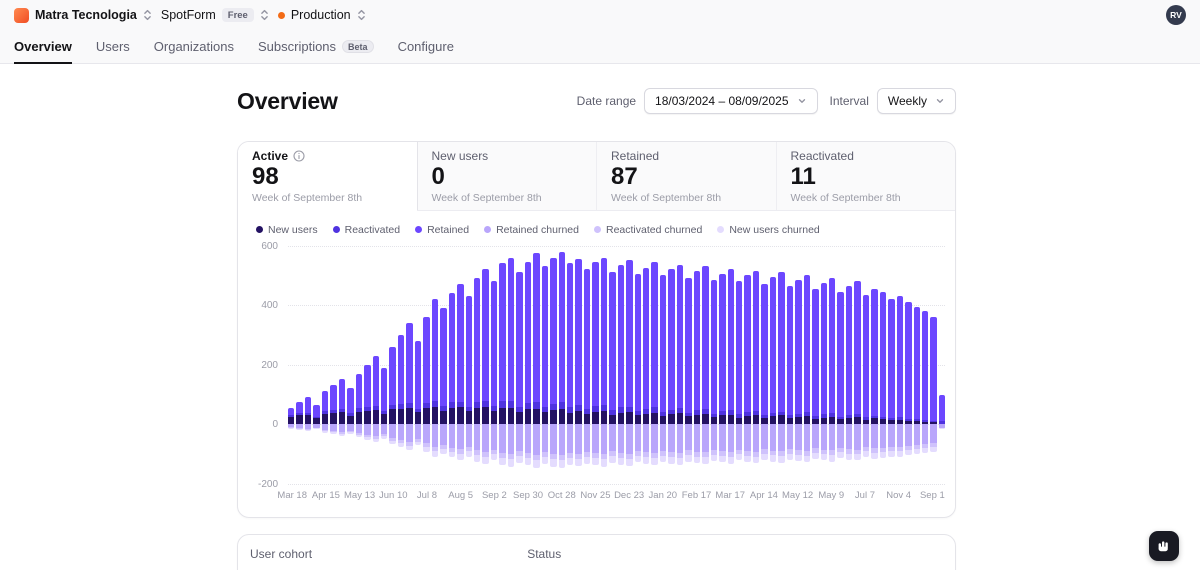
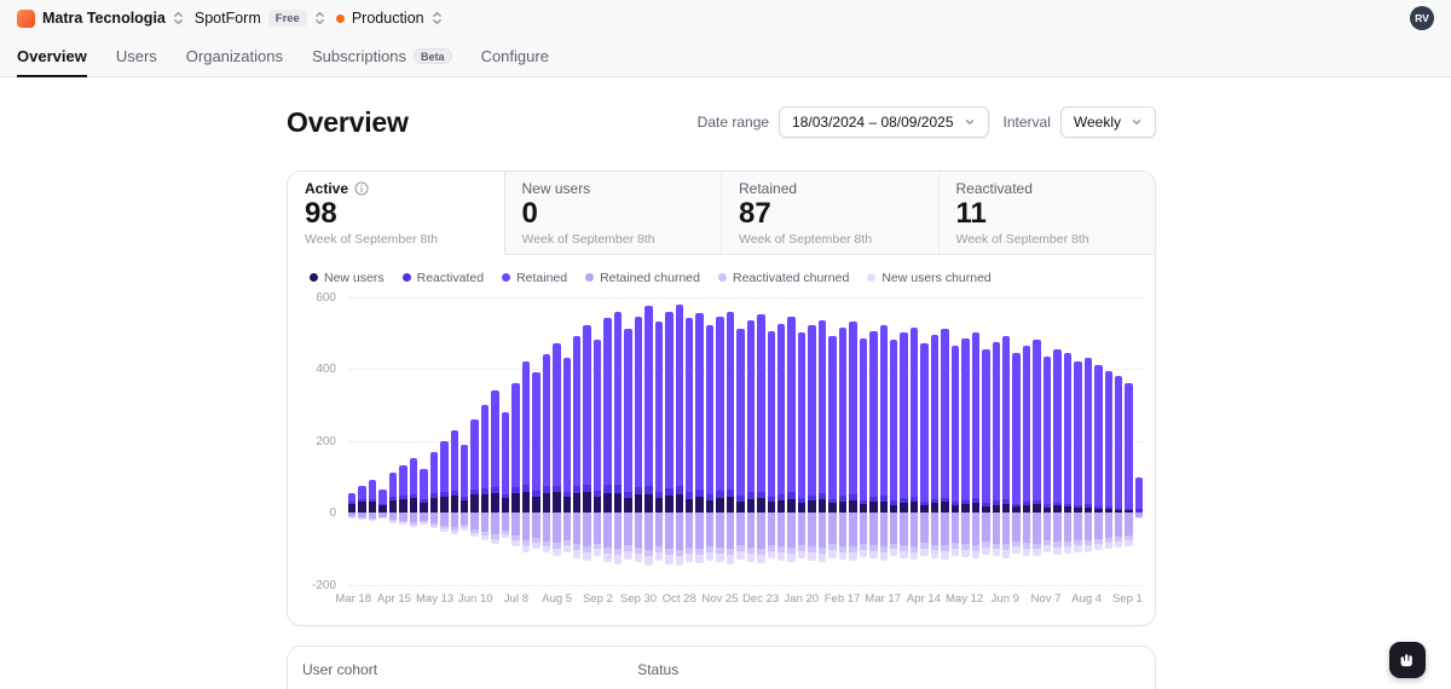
  Matra Tecnologia
  SpotForm
  Free
  Production
  RV
  Overview
  Users
  Organizations
  Subscriptions
  Beta
  Configure
  Overview
  Date range
  18/03/2024 – 08/09/2025
  Interval
  Weekly
  Active
  98
  Week of September 8th
  New users
  0
  Week of September 8th
  Retained
  87
  Week of September 8th
  Reactivated
  11
  Week of September 8th
  New users
  Reactivated
  Retained
  Retained churned
  Reactivated churned
  New users churned
  600
  400
  200
  0
  -200
  Mar 18
  Apr 15
  May 13
  Jun 10
  Jul 8
  Aug 5
  Sep 2
  Sep 30
  Oct 28
  Nov 25
  Dec 23
  Jan 20
  Feb 17
  Mar 17
  Apr 14
  May 12
- May 9
+ Jun 9
- Jul 7
+ Nov 7
- Nov 4
+ Aug 4
  Sep 1
  User cohort
  Status
